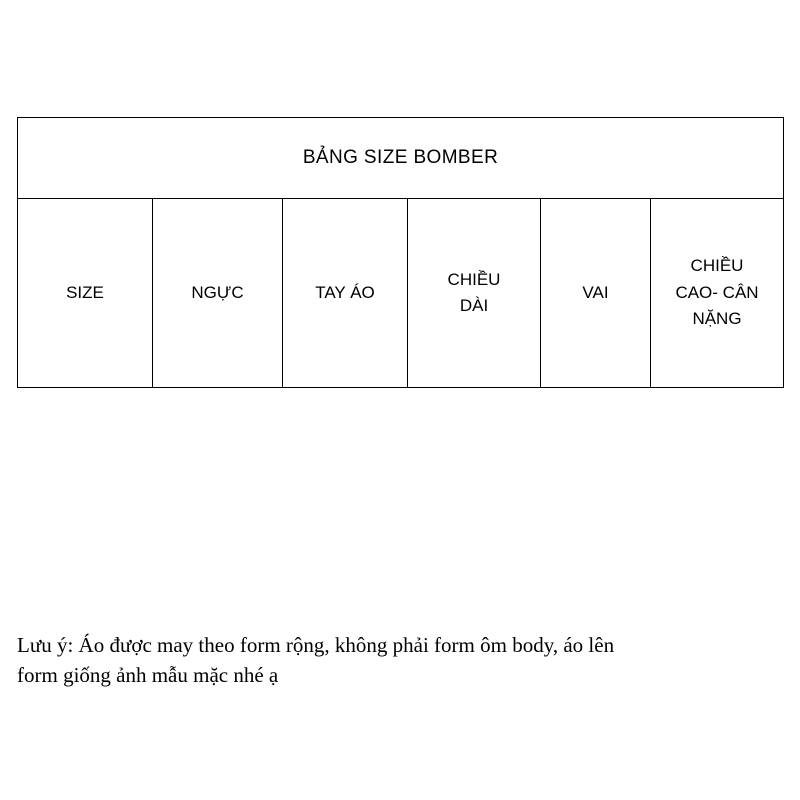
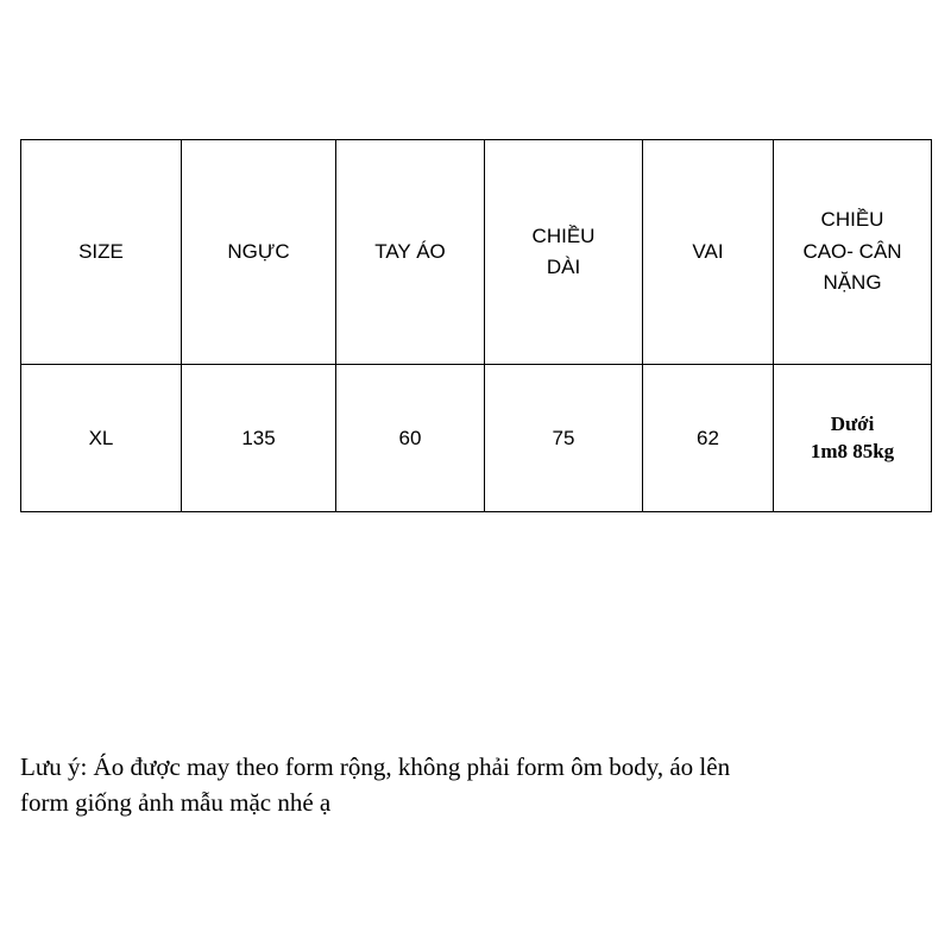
- BẢNG SIZE BOMBER
  SIZE	NGỰC	TAY ÁO	CHIỀU DÀI	VAI	CHIỀU CAO- CÂN NẶNG
+ XL	135	60	75	62	Dưới 1m8 85kg
  Lưu ý: Áo được may theo form rộng, không phải form ôm body, áo lên
  form giống ảnh mẫu mặc nhé ạ
